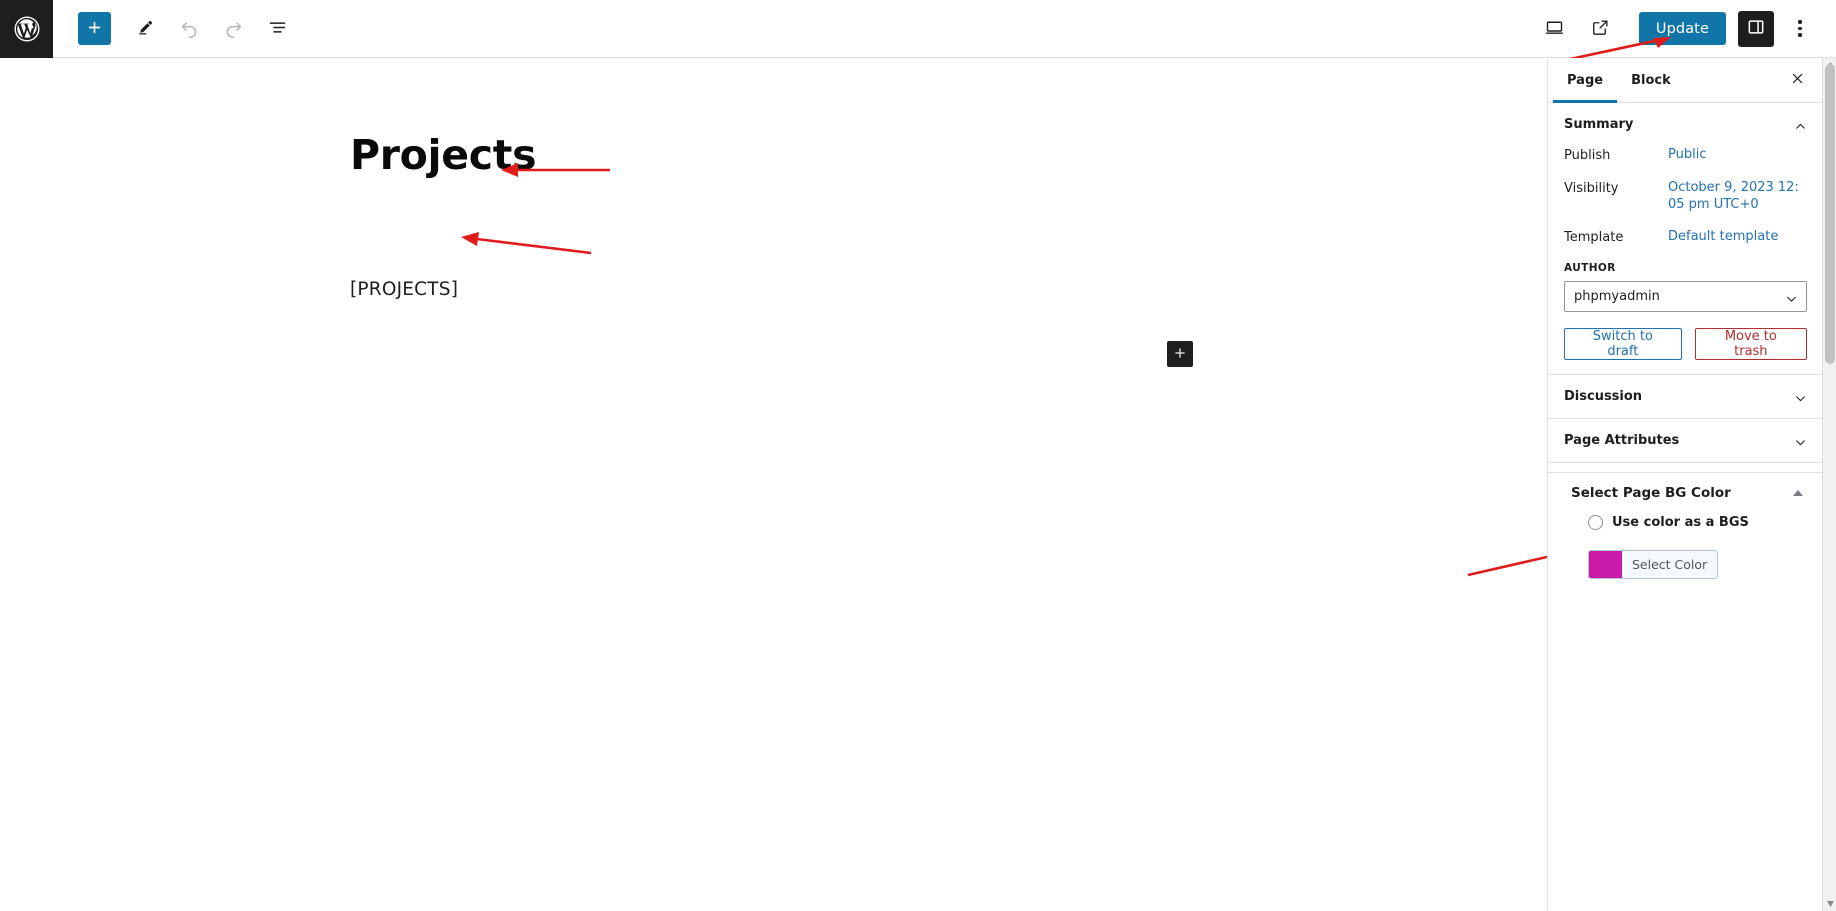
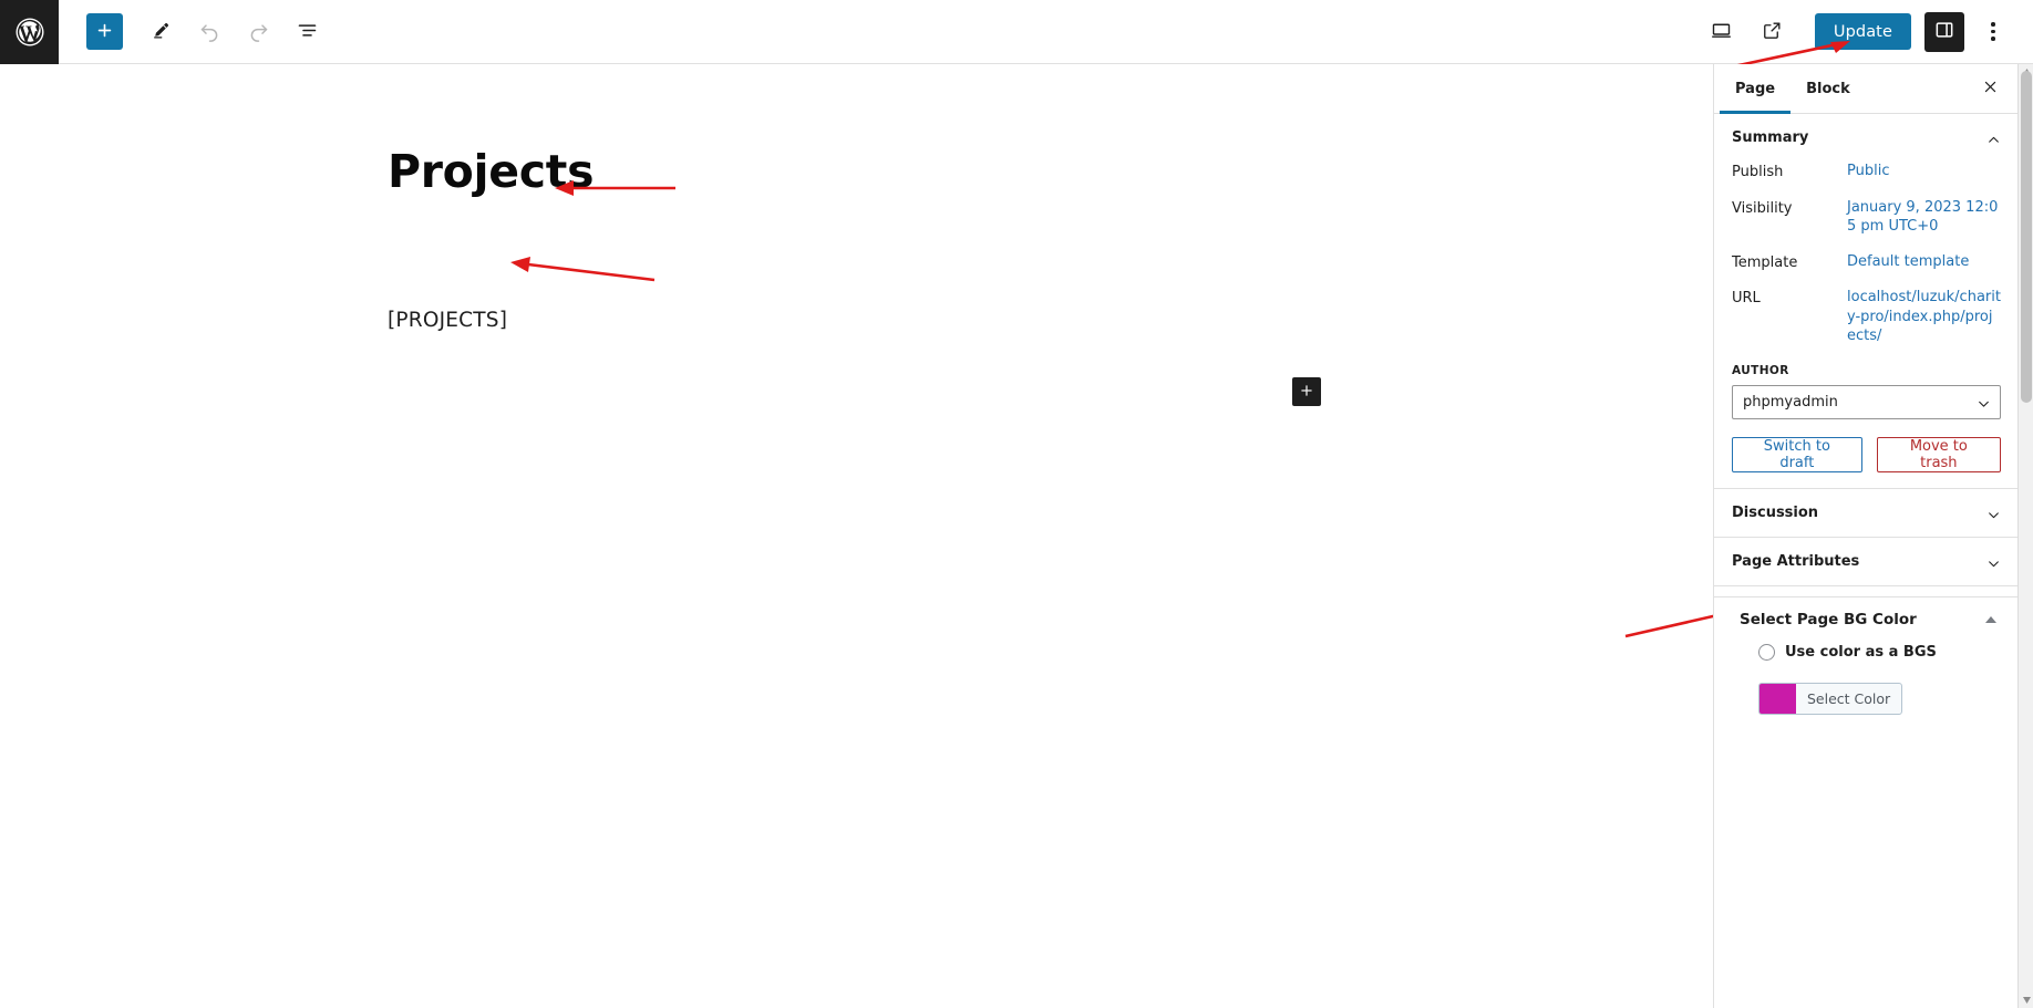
  Update
  Projects
  [PROJECTS]
  Page
  Block
  Summary
  Publish
  Public
  Visibility
- October 9, 2023 12:05 pm UTC+0
+ January 9, 2023 12:05 pm UTC+0
  Template
  Default template
+ URL
+ localhost/luzuk/charity-pro/index.php/projects/
  AUTHOR
  phpmyadmin
  Switch to draft
  Move to trash
  Discussion
  Page Attributes
  Select Page BG Color
  Use color as a BGS
  Select Color
